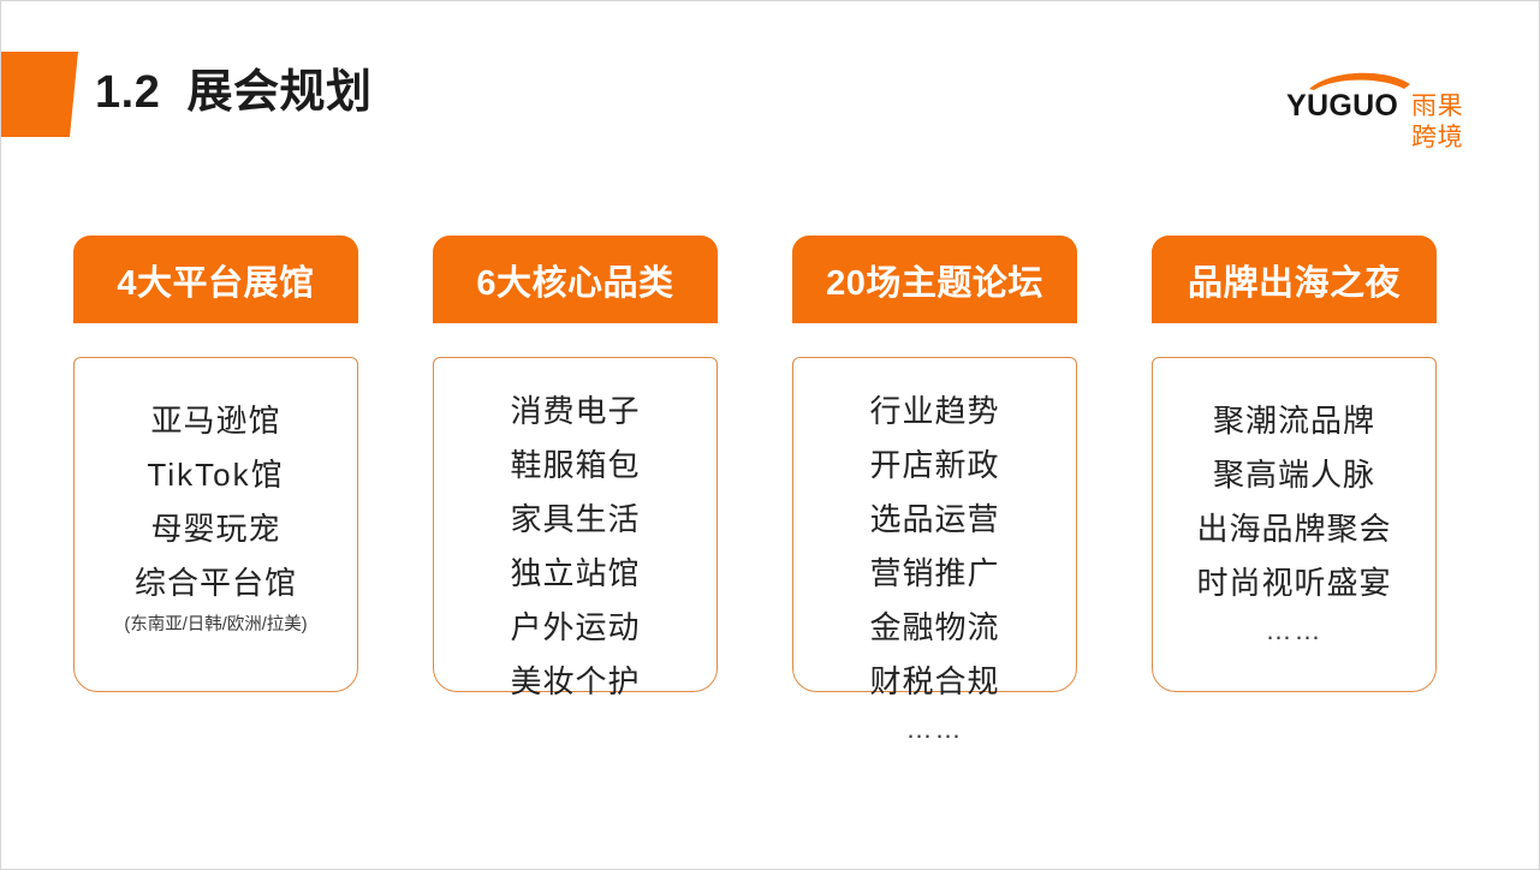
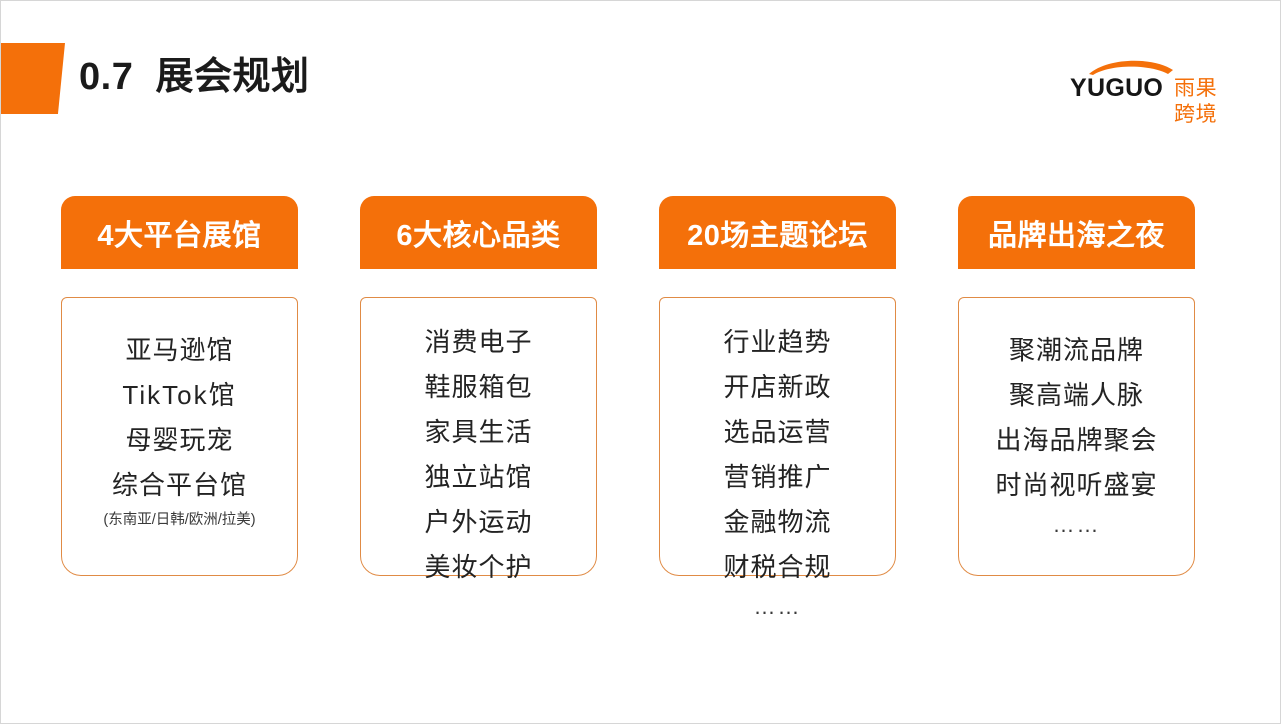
- 1.2 展会规划
+ 0.7 展会规划
  YUGUO
  雨果跨境
  4大平台展馆
  亚马逊馆
  TikTok馆
  母婴玩宠
  综合平台馆
  (东南亚/日韩/欧洲/拉美)
  6大核心品类
  消费电子
  鞋服箱包
  家具生活
  独立站馆
  户外运动
  美妆个护
  20场主题论坛
  行业趋势
  开店新政
  选品运营
  营销推广
  金融物流
  财税合规
  ……
  品牌出海之夜
  聚潮流品牌
  聚高端人脉
  出海品牌聚会
  时尚视听盛宴
  ……
